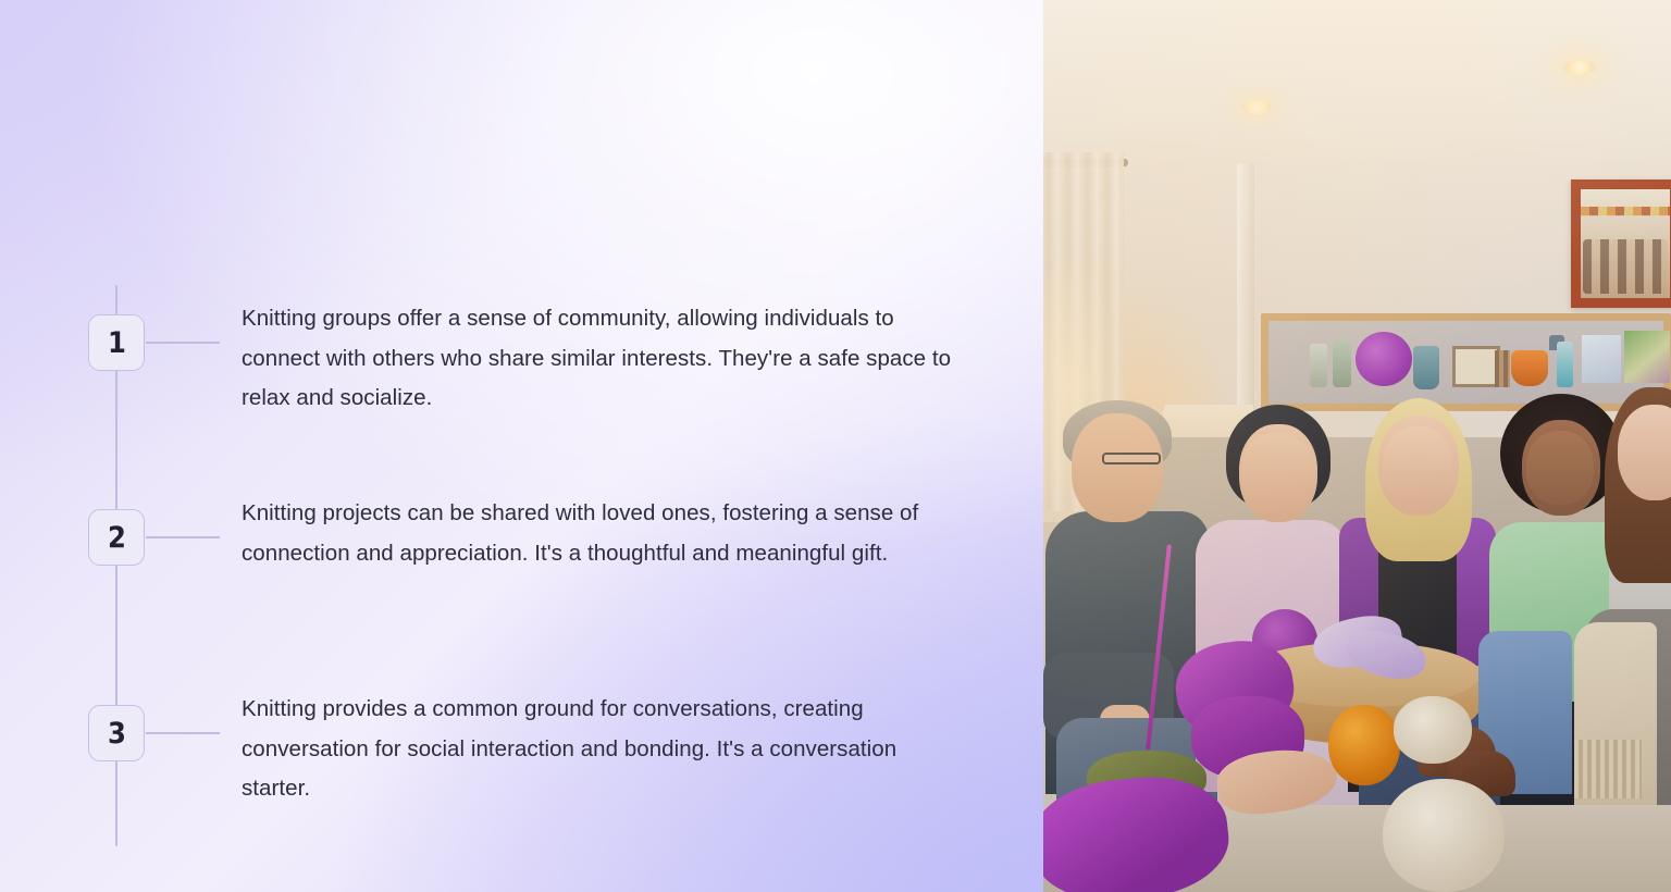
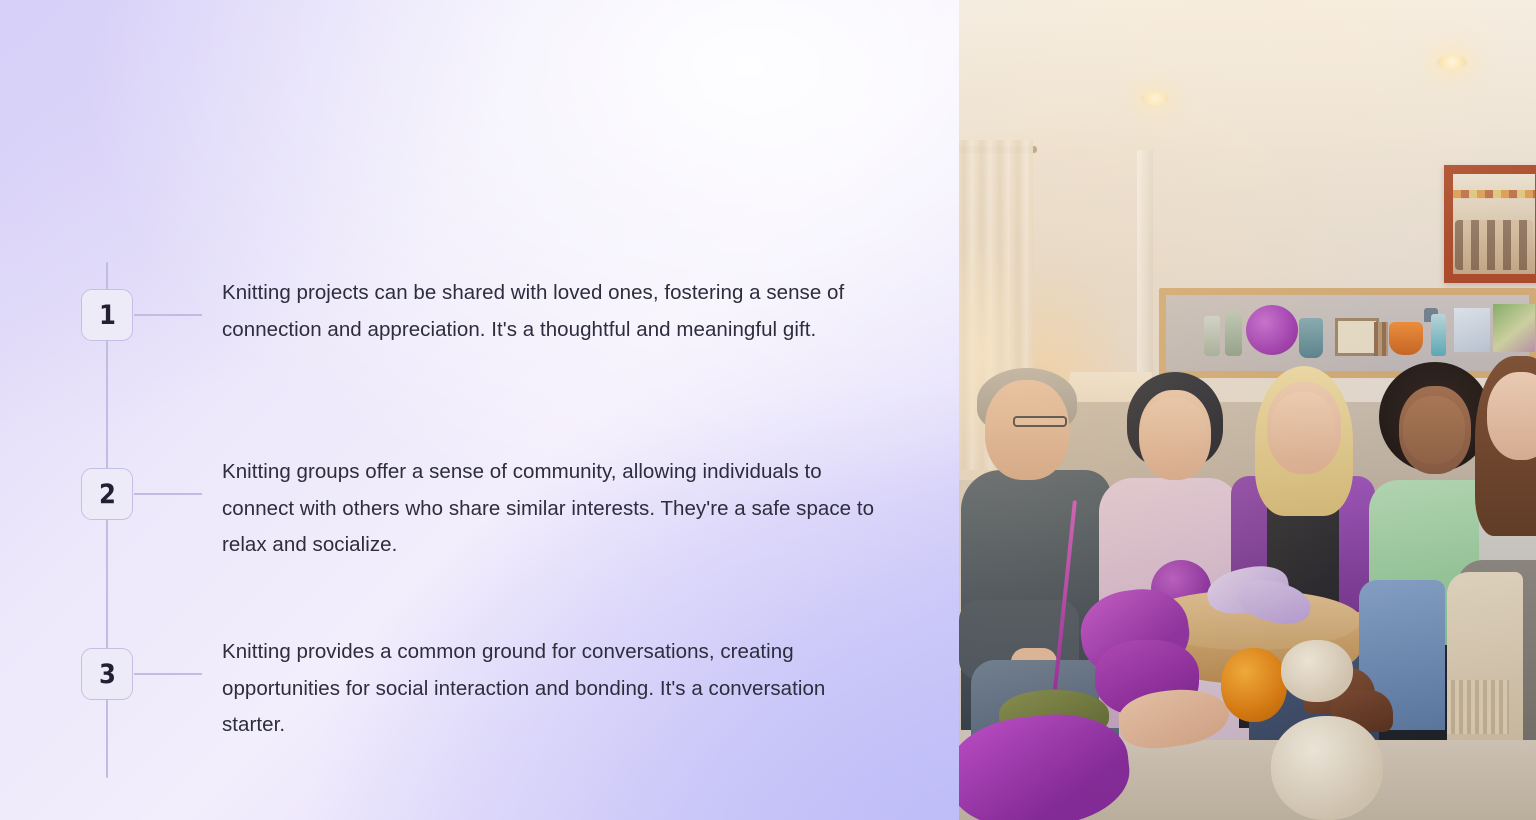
  1
- Knitting groups offer a sense of community, allowing individuals to connect with others who share similar interests. They're a safe space to relax and socialize.
+ Knitting projects can be shared with loved ones, fostering a sense of connection and appreciation. It's a thoughtful and meaningful gift.
  2
- Knitting projects can be shared with loved ones, fostering a sense of connection and appreciation. It's a thoughtful and meaningful gift.
+ Knitting groups offer a sense of community, allowing individuals to connect with others who share similar interests. They're a safe space to relax and socialize.
  3
- Knitting provides a common ground for conversations, creating conversation for social interaction and bonding. It's a conversation starter.
+ Knitting provides a common ground for conversations, creating opportunities for social interaction and bonding. It's a conversation starter.
